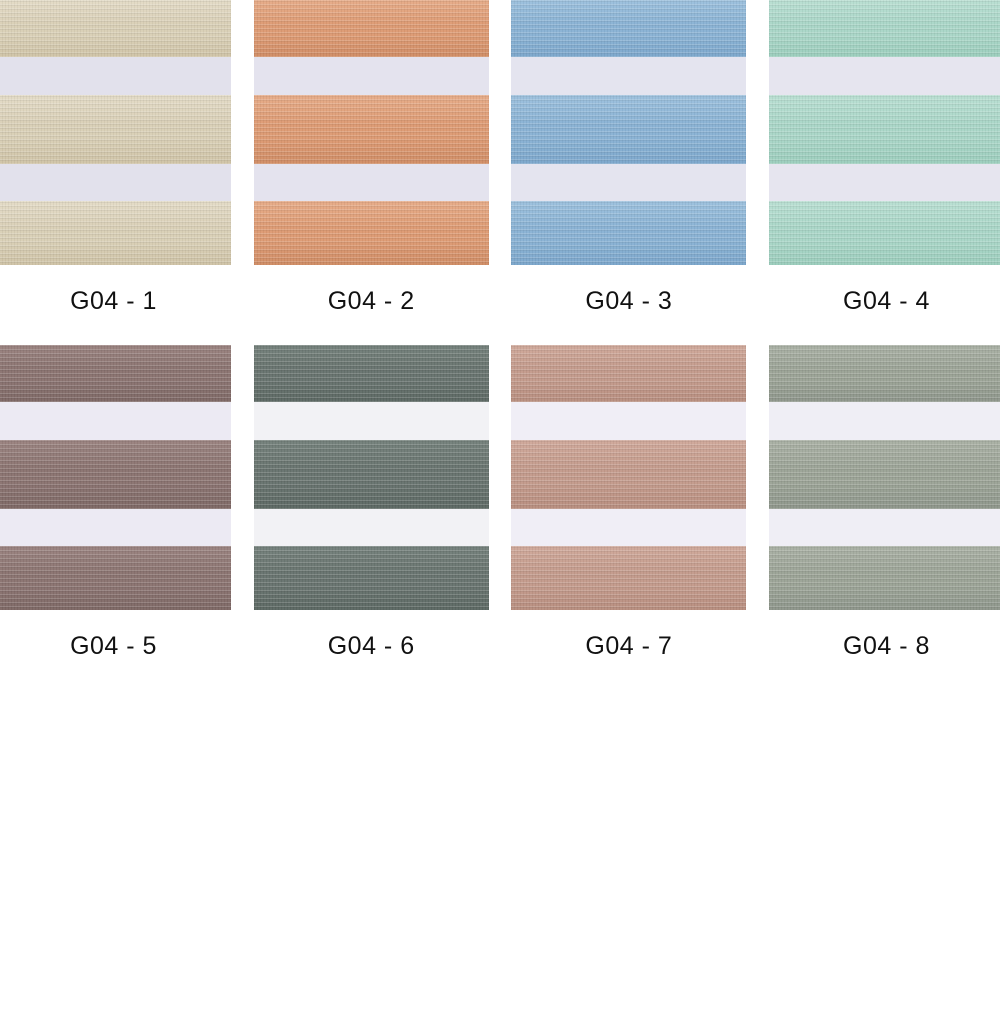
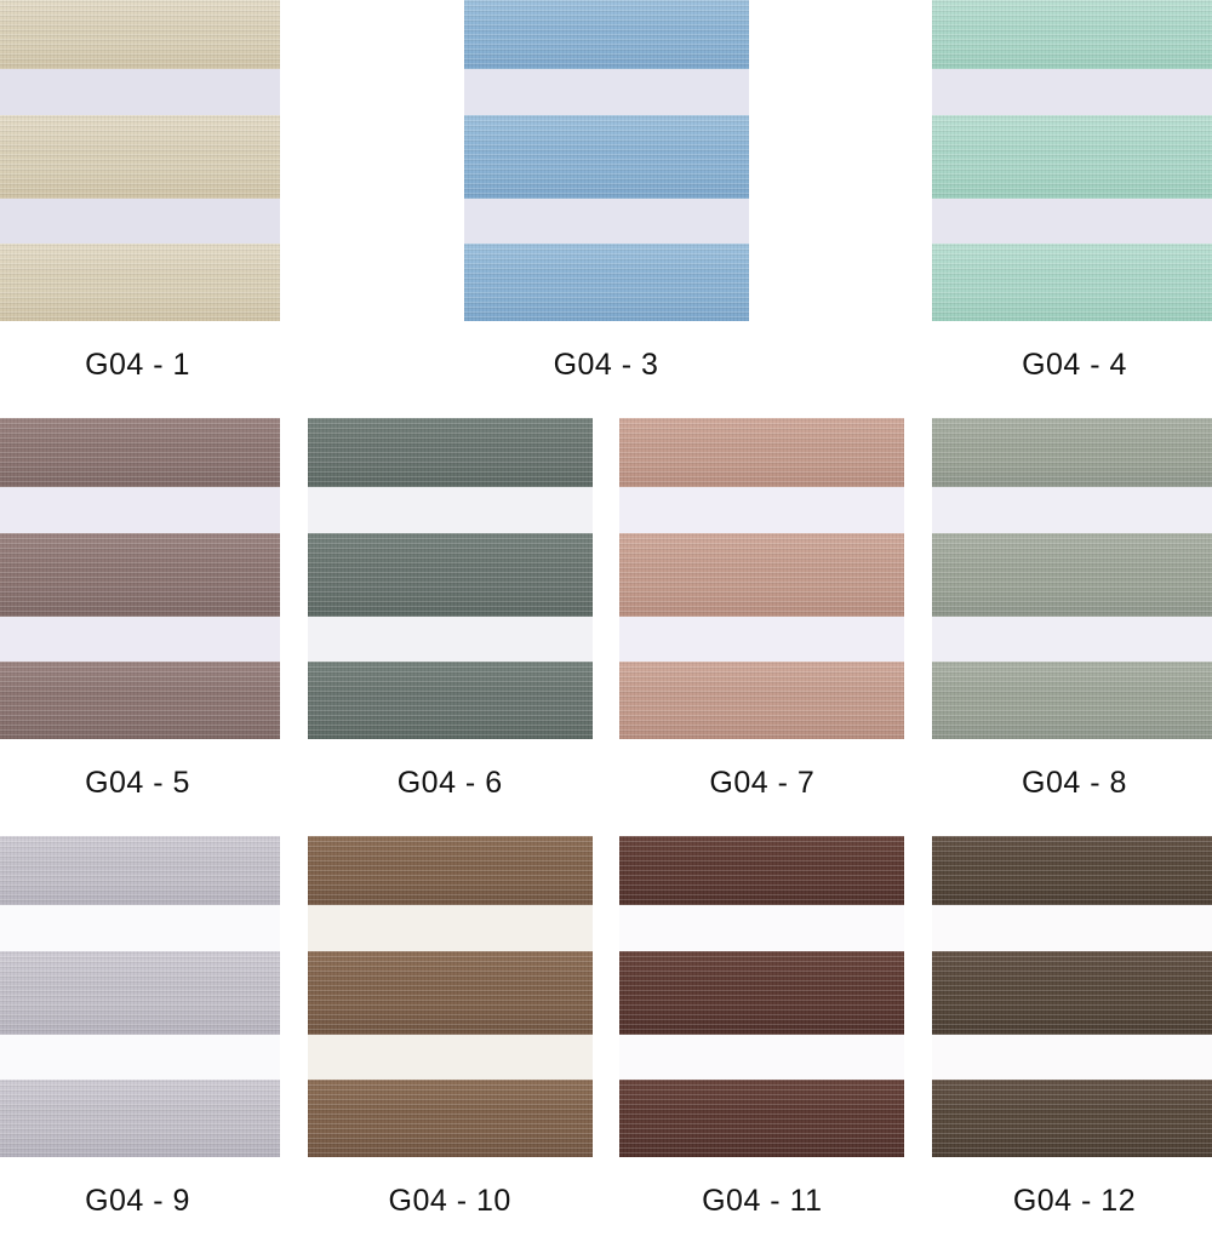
  G04 - 1
- G04 - 2
  G04 - 3
  G04 - 4
  G04 - 5
  G04 - 6
  G04 - 7
  G04 - 8
+ G04 - 9
+ G04 - 10
+ G04 - 11
+ G04 - 12
